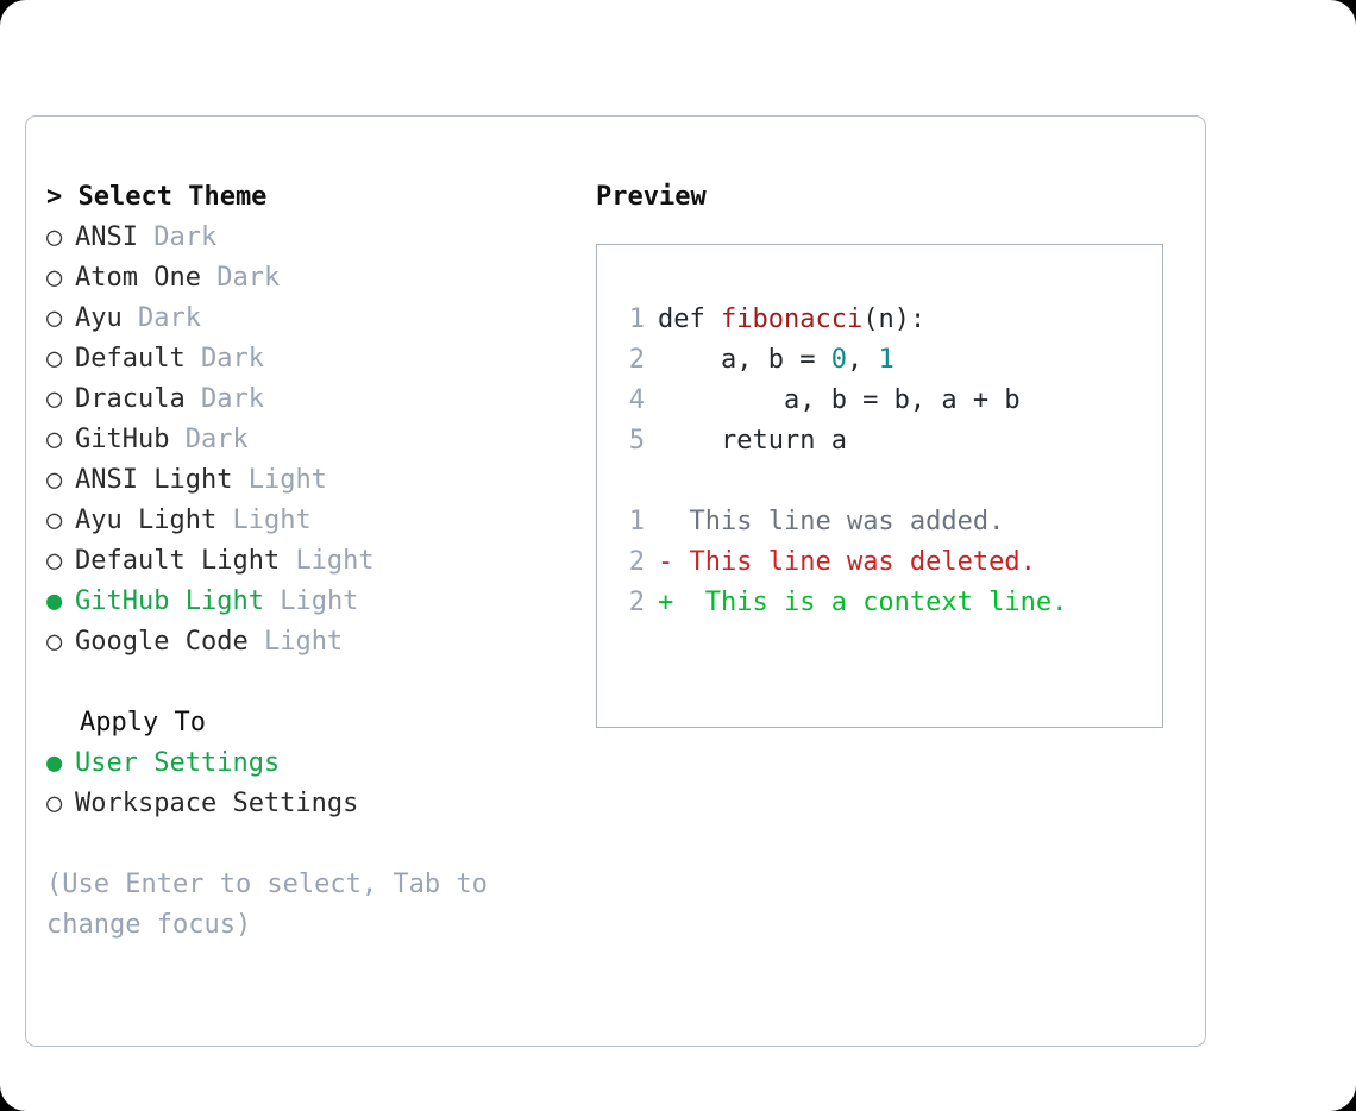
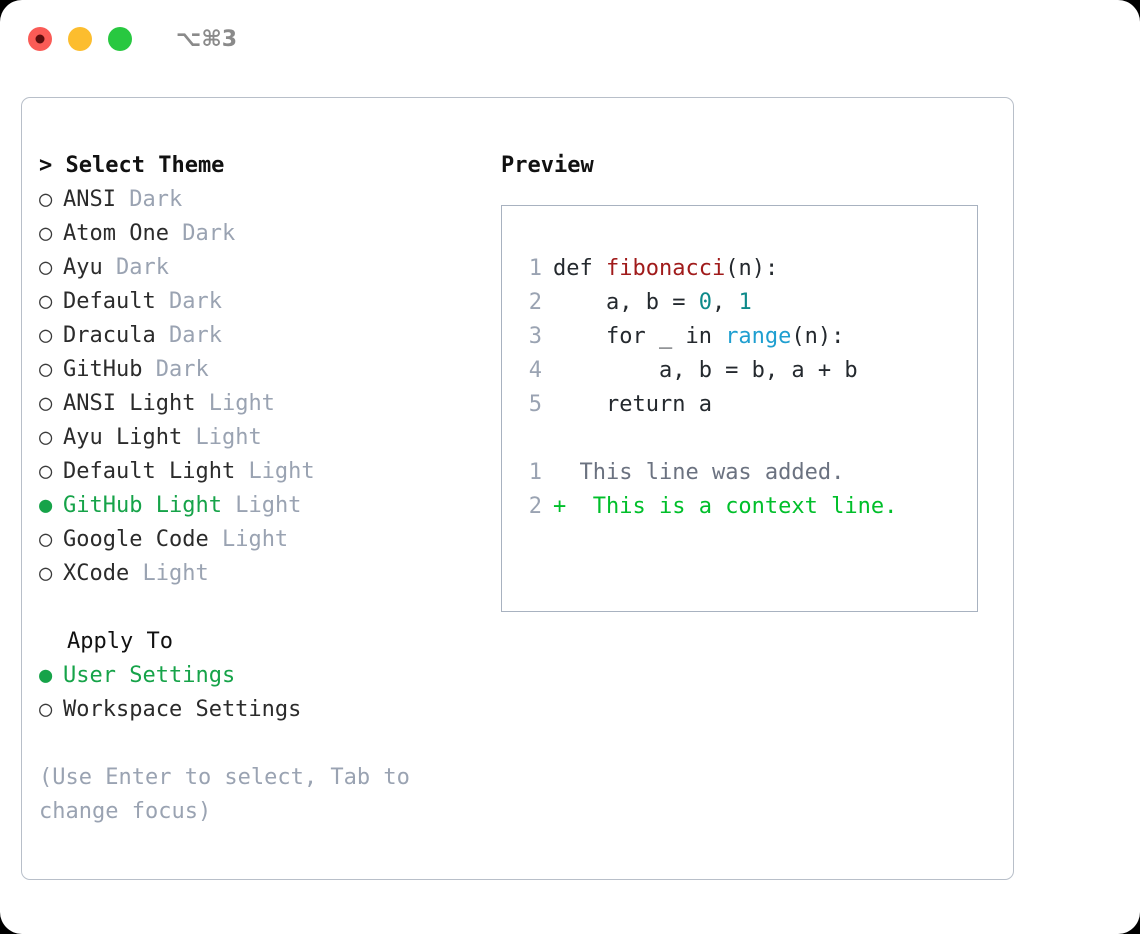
+ ⌥⌘3
  > Select Theme
  ○ ANSI Dark
  ○ Atom One Dark
  ○ Ayu Dark
  ○ Default Dark
  ○ Dracula Dark
  ○ GitHub Dark
  ○ ANSI Light Light
  ○ Ayu Light Light
  ○ Default Light Light
  ● GitHub Light Light
  ○ Google Code Light
+ ○ XCode Light
  Apply To
  ● User Settings
  ○ Workspace Settings
  (Use Enter to select, Tab to change focus)
  Preview
  1 def fibonacci(n):
  2 a, b = 0, 1
+ 3 for _ in range(n):
  4 a, b = b, a + b
  5 return a
  1 This line was added.
- 2 - This line was deleted.
  2 + This is a context line.
